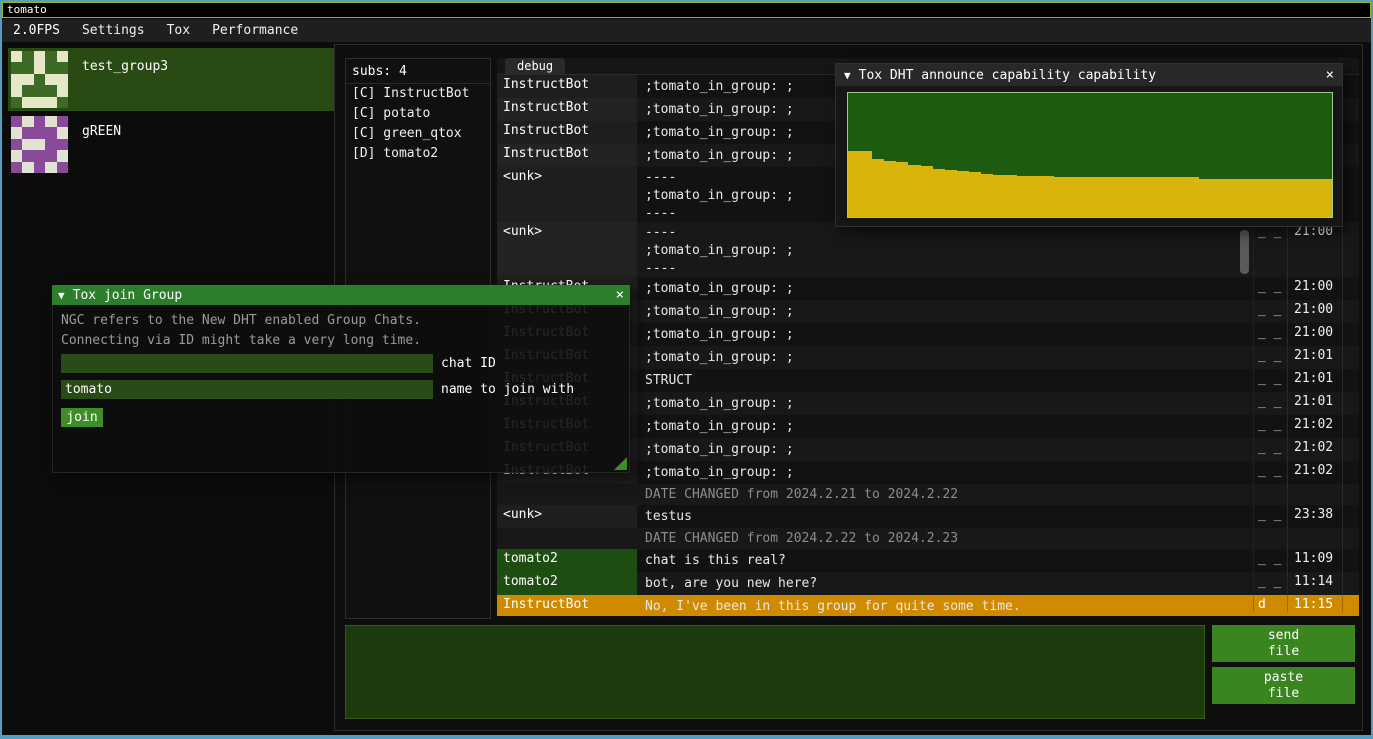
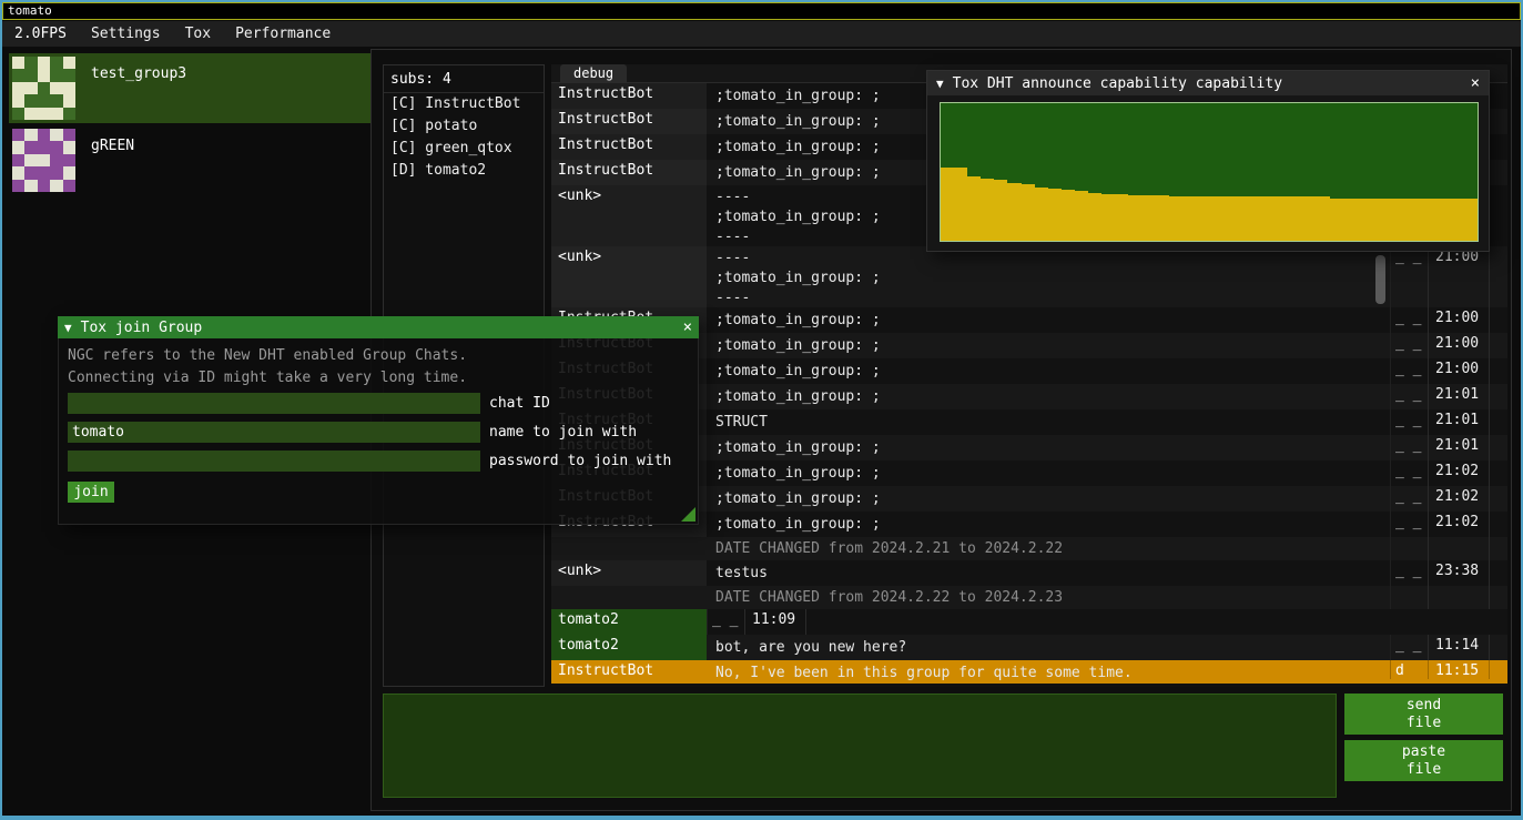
  tomato
  2.0FPS
  Settings
  Tox
  Performance
  test_group3
  gREEN
  subs: 4
  [C] InstructBot
  [C] potato
  [C] green_qtox
  [D] tomato2
  debug
  InstructBot
  ;tomato_in_group: ;
  InstructBot
  ;tomato_in_group: ;
  InstructBot
  ;tomato_in_group: ;
  InstructBot
  ;tomato_in_group: ;
  <unk>
  ----
  ;tomato_in_group: ;
  ----
  <unk>
  ----
  ;tomato_in_group: ;
  ----
  _ _
  21:00
  ;tomato_in_group: ;
  _ _
  21:00
  ;tomato_in_group: ;
  _ _
  21:00
  ;tomato_in_group: ;
  _ _
  21:00
  ;tomato_in_group: ;
  _ _
  21:01
  STRUCT
  _ _
  21:01
  ;tomato_in_group: ;
  _ _
  21:01
  ;tomato_in_group: ;
  _ _
  21:02
  ;tomato_in_group: ;
  _ _
  21:02
  ;tomato_in_group: ;
  _ _
  21:02
  DATE CHANGED from 2024.2.21 to 2024.2.22
  <unk>
  testus
  _ _
  23:38
  DATE CHANGED from 2024.2.22 to 2024.2.23
  tomato2
- chat is this real?
  _ _
  11:09
  tomato2
  bot, are you new here?
  _ _
  11:14
  InstructBot
  No, I've been in this group for quite some time.
  d
  11:15
  send
  file
  paste
  file
  ▼
  Tox DHT announce capability capability
  ×
  ▼
  Tox join Group
  ×
  NGC refers to the New DHT enabled Group Chats.
  Connecting via ID might take a very long time.
  chat ID
  tomato
  name to join with
+ password to join with
  join
